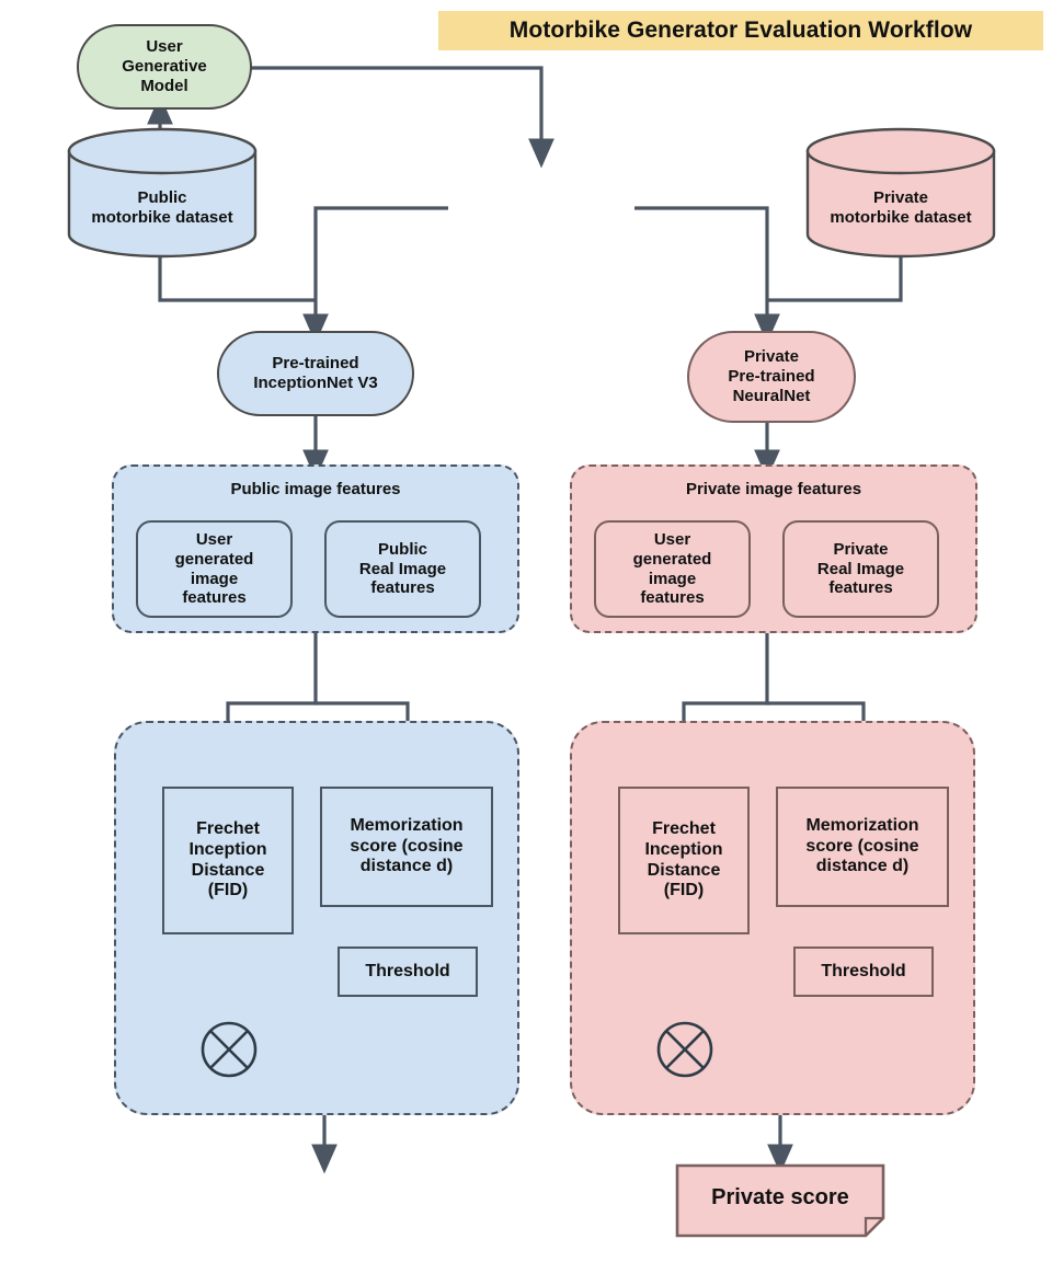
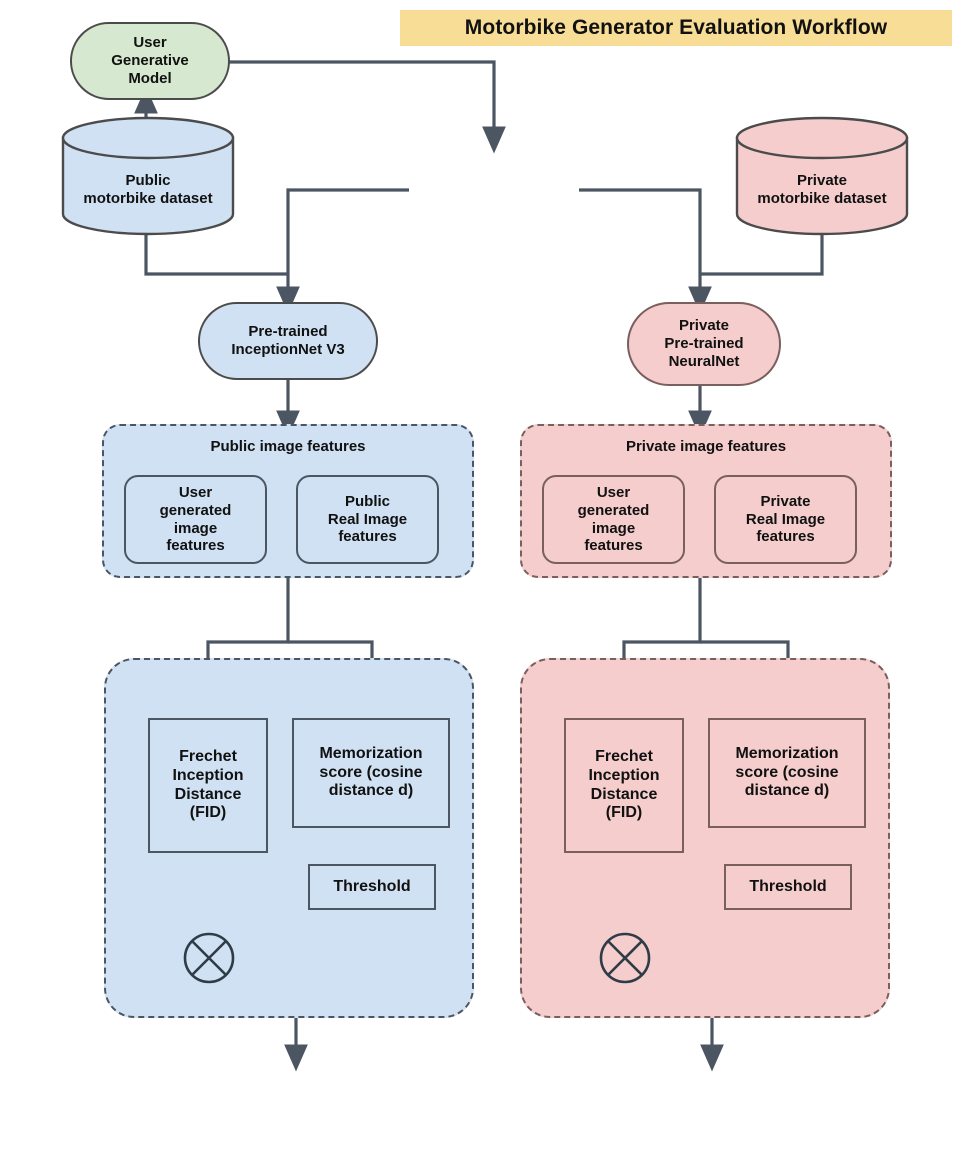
  Motorbike Generator Evaluation Workflow
  User
  Generative
  Model
  Public
  motorbike dataset
  Private
  motorbike dataset
  Pre-trained
  InceptionNet V3
  Private
  Pre-trained
  NeuralNet
  Public image features
  User
  generated
  image
  features
  Public
  Real Image
  features
  Private image features
  User
  generated
  image
  features
  Private
  Real Image
  features
  Frechet
  Inception
  Distance
  (FID)
  Memorization
  score (cosine
  distance d)
  Threshold
  Frechet
  Inception
  Distance
  (FID)
  Memorization
  score (cosine
  distance d)
  Threshold
- Private score
